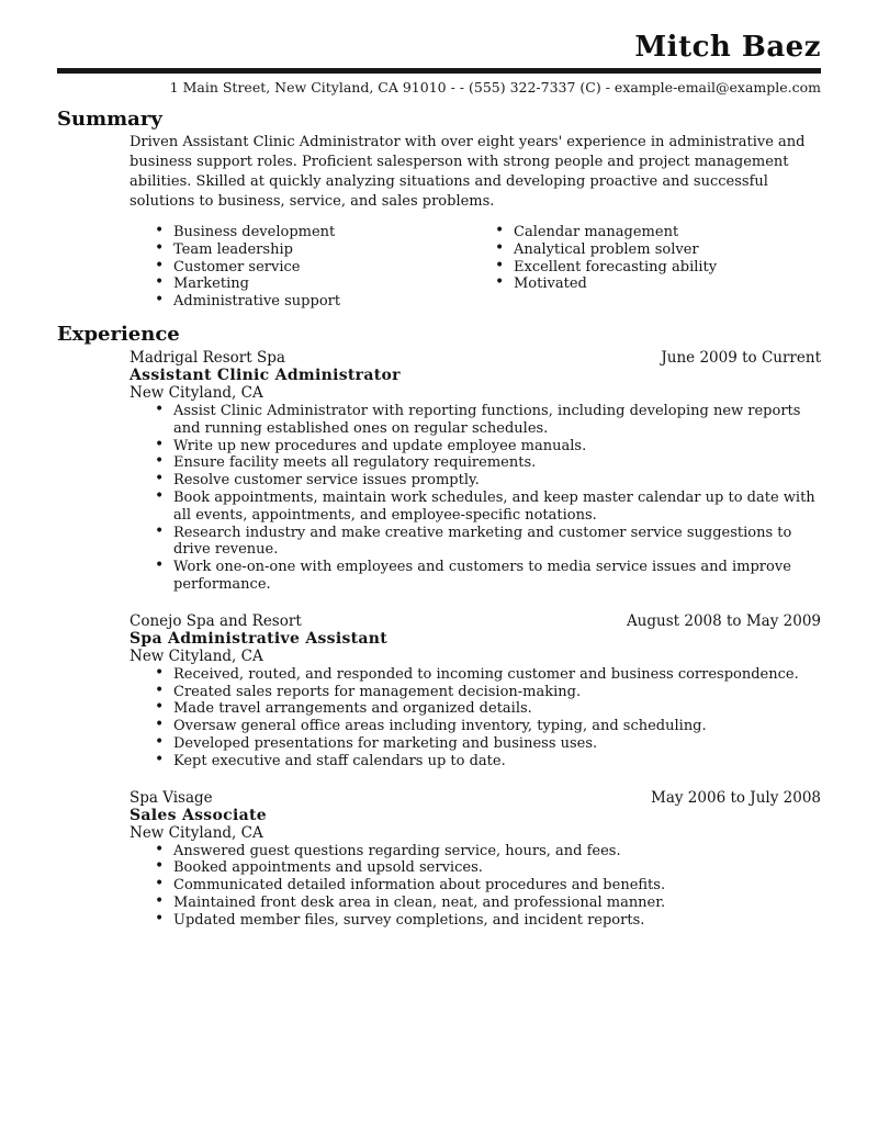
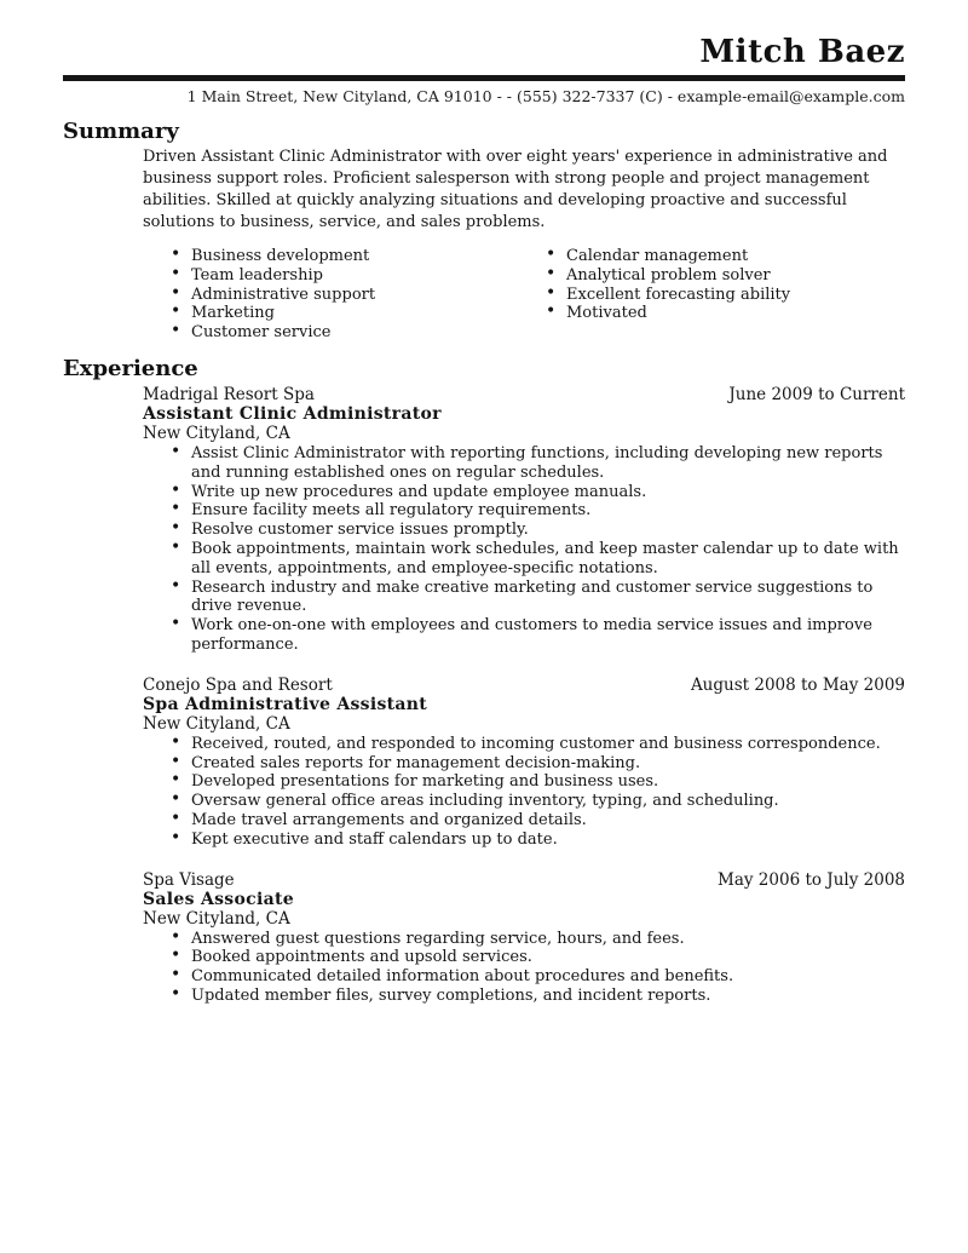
  Mitch Baez
  1 Main Street, New Cityland, CA 91010 - - (555) 322-7337 (C) - example-email@example.com
  Summary
  Driven Assistant Clinic Administrator with over eight years' experience in administrative and business support roles. Proficient salesperson with strong people and project management abilities. Skilled at quickly analyzing situations and developing proactive and successful solutions to business, service, and sales problems.
  Business development
  Team leadership
- Customer service
+ Administrative support
  Marketing
- Administrative support
+ Customer service
  Calendar management
  Analytical problem solver
  Excellent forecasting ability
  Motivated
  Experience
  Madrigal Resort Spa
  June 2009 to Current
  Assistant Clinic Administrator
  New Cityland, CA
  Assist Clinic Administrator with reporting functions, including developing new reports and running established ones on regular schedules.
  Write up new procedures and update employee manuals.
  Ensure facility meets all regulatory requirements.
  Resolve customer service issues promptly.
  Book appointments, maintain work schedules, and keep master calendar up to date with all events, appointments, and employee-specific notations.
  Research industry and make creative marketing and customer service suggestions to drive revenue.
  Work one-on-one with employees and customers to media service issues and improve performance.
  Conejo Spa and Resort
  August 2008 to May 2009
  Spa Administrative Assistant
  New Cityland, CA
  Received, routed, and responded to incoming customer and business correspondence.
  Created sales reports for management decision-making.
- Made travel arrangements and organized details.
+ Developed presentations for marketing and business uses.
  Oversaw general office areas including inventory, typing, and scheduling.
- Developed presentations for marketing and business uses.
+ Made travel arrangements and organized details.
  Kept executive and staff calendars up to date.
  Spa Visage
  May 2006 to July 2008
  Sales Associate
  New Cityland, CA
  Answered guest questions regarding service, hours, and fees.
  Booked appointments and upsold services.
  Communicated detailed information about procedures and benefits.
- Maintained front desk area in clean, neat, and professional manner.
  Updated member files, survey completions, and incident reports.
